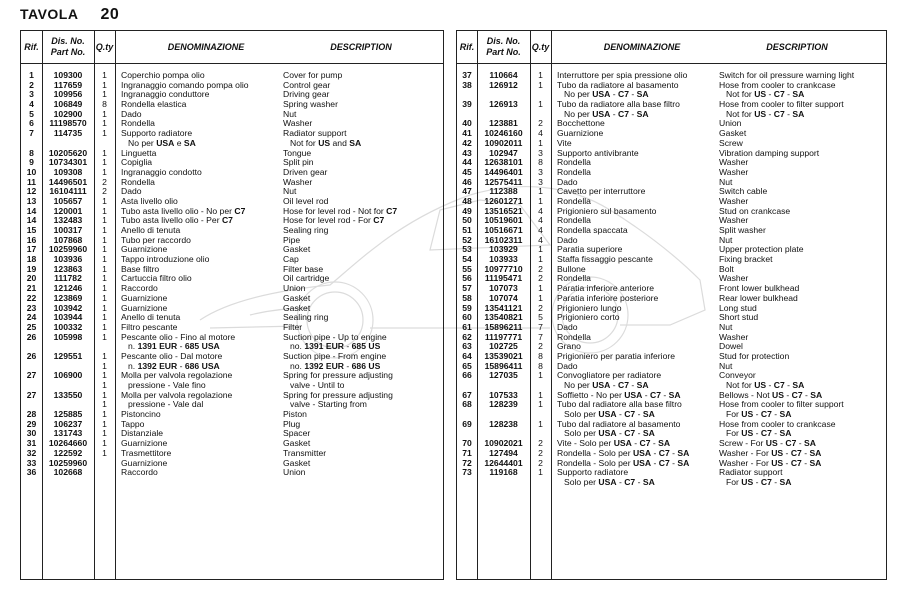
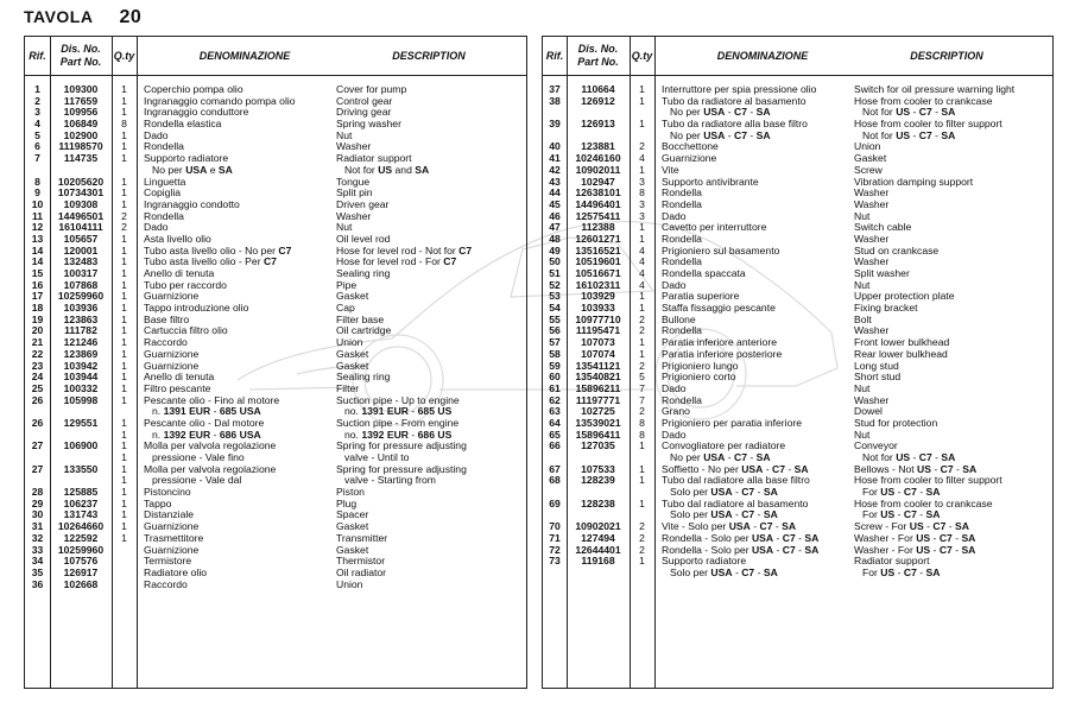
  TAVOLA 20
  Rif.
  Dis. No.
  Part No.
  Q.ty
  DENOMINAZIONE
  DESCRIPTION
  1
  109300
  1
  Coperchio pompa olio
  Cover for pump
  2
  117659
  1
  Ingranaggio comando pompa olio
  Control gear
  3
  109956
  1
  Ingranaggio conduttore
  Driving gear
  4
  106849
  8
  Rondella elastica
  Spring washer
  5
  102900
  1
  Dado
  Nut
  6
  11198570
  1
  Rondella
  Washer
  7
  114735
  1
  Supporto radiatore
  Radiator support
  No per USA e SA
  Not for US and SA
  8
  10205620
  1
  Linguetta
  Tongue
  9
  10734301
  1
  Copiglia
  Split pin
  10
  109308
  1
  Ingranaggio condotto
  Driven gear
  11
  14496501
  2
  Rondella
  Washer
  12
  16104111
  2
  Dado
  Nut
  13
  105657
  1
  Asta livello olio
  Oil level rod
  14
  120001
  1
  Tubo asta livello olio - No per C7
  Hose for level rod - Not for C7
  14
  132483
  1
  Tubo asta livello olio - Per C7
  Hose for level rod - For C7
  15
  100317
  1
  Anello di tenuta
  Sealing ring
  16
  107868
  1
  Tubo per raccordo
  Pipe
  17
  10259960
  1
  Guarnizione
  Gasket
  18
  103936
  1
  Tappo introduzione olio
  Cap
  19
  123863
  1
  Base filtro
  Filter base
  20
  111782
  1
  Cartuccia filtro olio
  Oil cartridge
  21
  121246
  1
  Raccordo
  Union
  22
  123869
  1
  Guarnizione
  Gasket
  23
  103942
  1
  Guarnizione
  Gasket
  24
  103944
  1
  Anello di tenuta
  Sealing ring
  25
  100332
  1
  Filtro pescante
  Filter
  26
  105998
  1
  Pescante olio - Fino al motore
  Suction pipe - Up to engine
  n. 1391 EUR - 685 USA
  no. 1391 EUR - 685 US
  26
  129551
  1
  Pescante olio - Dal motore
  Suction pipe - From engine
  1
  n. 1392 EUR - 686 USA
  no. 1392 EUR - 686 US
  27
  106900
  1
  Molla per valvola regolazione
  Spring for pressure adjusting
  1
  pressione - Vale fino
  valve - Until to
  27
  133550
  1
  Molla per valvola regolazione
  Spring for pressure adjusting
  1
  pressione - Vale dal
  valve - Starting from
  28
  125885
  1
  Pistoncino
  Piston
  29
  106237
  1
  Tappo
  Plug
  30
  131743
  1
  Distanziale
  Spacer
  31
  10264660
  1
  Guarnizione
  Gasket
  32
  122592
  1
  Trasmettitore
  Transmitter
  33
  10259960
  Guarnizione
  Gasket
+ 34
+ 107576
+ Termistore
+ Thermistor
+ 35
+ 126917
+ Radiatore olio
+ Oil radiator
  36
  102668
  Raccordo
  Union
  Rif.
  Dis. No.
  Part No.
  Q.ty
  DENOMINAZIONE
  DESCRIPTION
  37
  110664
  1
  Interruttore per spia pressione olio
  Switch for oil pressure warning light
  38
  126912
  1
  Tubo da radiatore al basamento
  Hose from cooler to crankcase
  No per USA - C7 - SA
  Not for US - C7 - SA
  39
  126913
  1
  Tubo da radiatore alla base filtro
  Hose from cooler to filter support
  No per USA - C7 - SA
  Not for US - C7 - SA
  40
  123881
  2
  Bocchettone
  Union
  41
  10246160
  4
  Guarnizione
  Gasket
  42
  10902011
  1
  Vite
  Screw
  43
  102947
  3
  Supporto antivibrante
  Vibration damping support
  44
  12638101
  8
  Rondella
  Washer
  45
  14496401
  3
  Rondella
  Washer
  46
  12575411
  3
  Dado
  Nut
  47
  112388
  1
  Cavetto per interruttore
  Switch cable
  48
  12601271
  1
  Rondella
  Washer
  49
  13516521
  4
  Prigioniero sul basamento
  Stud on crankcase
  50
  10519601
  4
  Rondella
  Washer
  51
  10516671
  4
  Rondella spaccata
  Split washer
  52
  16102311
  4
  Dado
  Nut
  53
  103929
  1
  Paratia superiore
  Upper protection plate
  54
  103933
  1
  Staffa fissaggio pescante
  Fixing bracket
  55
  10977710
  2
  Bullone
  Bolt
  56
  11195471
  2
  Rondella
  Washer
  57
  107073
  1
  Paratia inferiore anteriore
  Front lower bulkhead
  58
  107074
  1
  Paratia inferiore posteriore
  Rear lower bulkhead
  59
  13541121
  2
  Prigioniero lungo
  Long stud
  60
  13540821
  5
  Prigioniero corto
  Short stud
  61
  15896211
  7
  Dado
  Nut
  62
  11197771
  7
  Rondella
  Washer
  63
  102725
  2
  Grano
  Dowel
  64
  13539021
  8
  Prigioniero per paratia inferiore
  Stud for protection
  65
  15896411
  8
  Dado
  Nut
  66
  127035
  1
  Convogliatore per radiatore
  Conveyor
  No per USA - C7 - SA
  Not for US - C7 - SA
  67
  107533
  1
  Soffietto - No per USA - C7 - SA
  Bellows - Not US - C7 - SA
  68
  128239
  1
  Tubo dal radiatore alla base filtro
  Hose from cooler to filter support
  Solo per USA - C7 - SA
  For US - C7 - SA
  69
  128238
  1
  Tubo dal radiatore al basamento
  Hose from cooler to crankcase
  Solo per USA - C7 - SA
  For US - C7 - SA
  70
  10902021
  2
  Vite - Solo per USA - C7 - SA
  Screw - For US - C7 - SA
  71
  127494
  2
  Rondella - Solo per USA - C7 - SA
  Washer - For US - C7 - SA
  72
  12644401
  2
  Rondella - Solo per USA - C7 - SA
  Washer - For US - C7 - SA
  73
  119168
  1
  Supporto radiatore
  Radiator support
  Solo per USA - C7 - SA
  For US - C7 - SA
